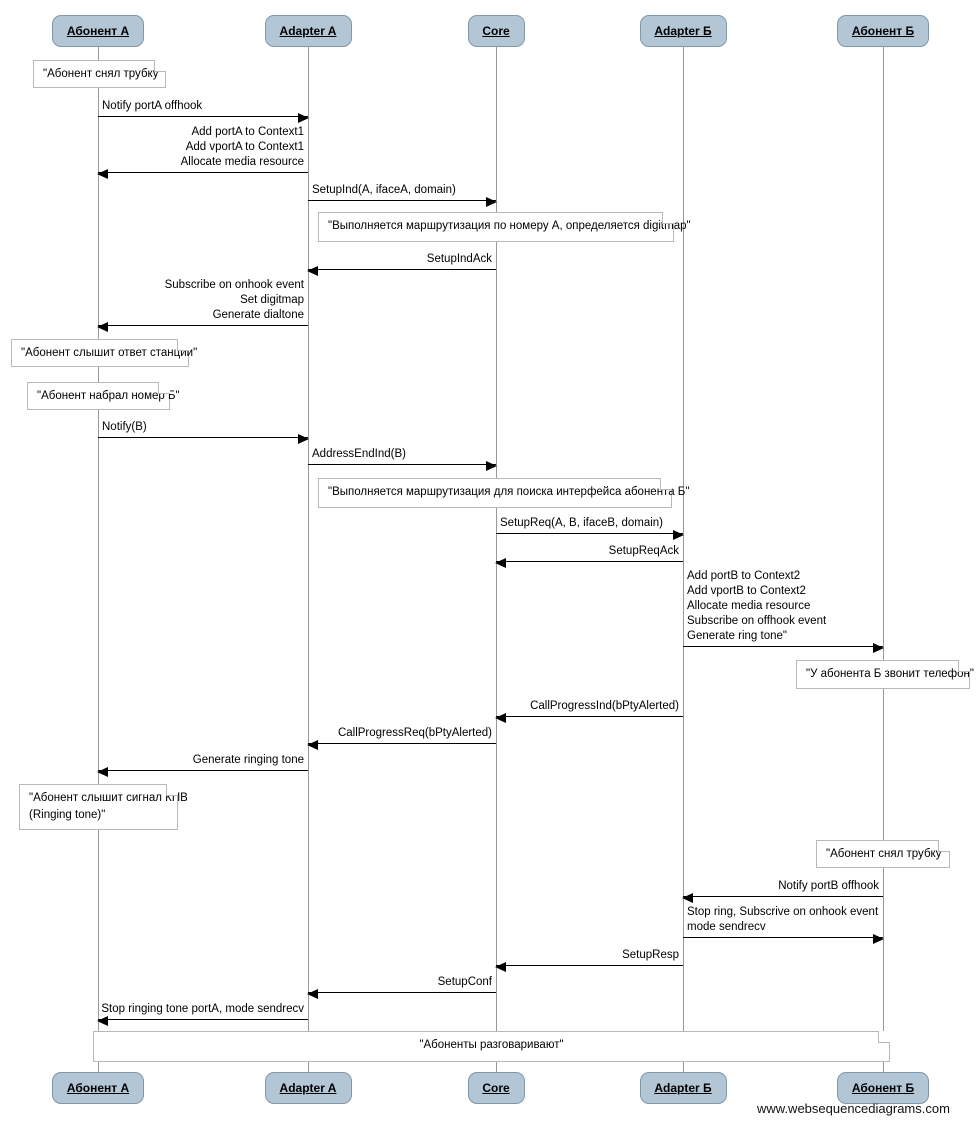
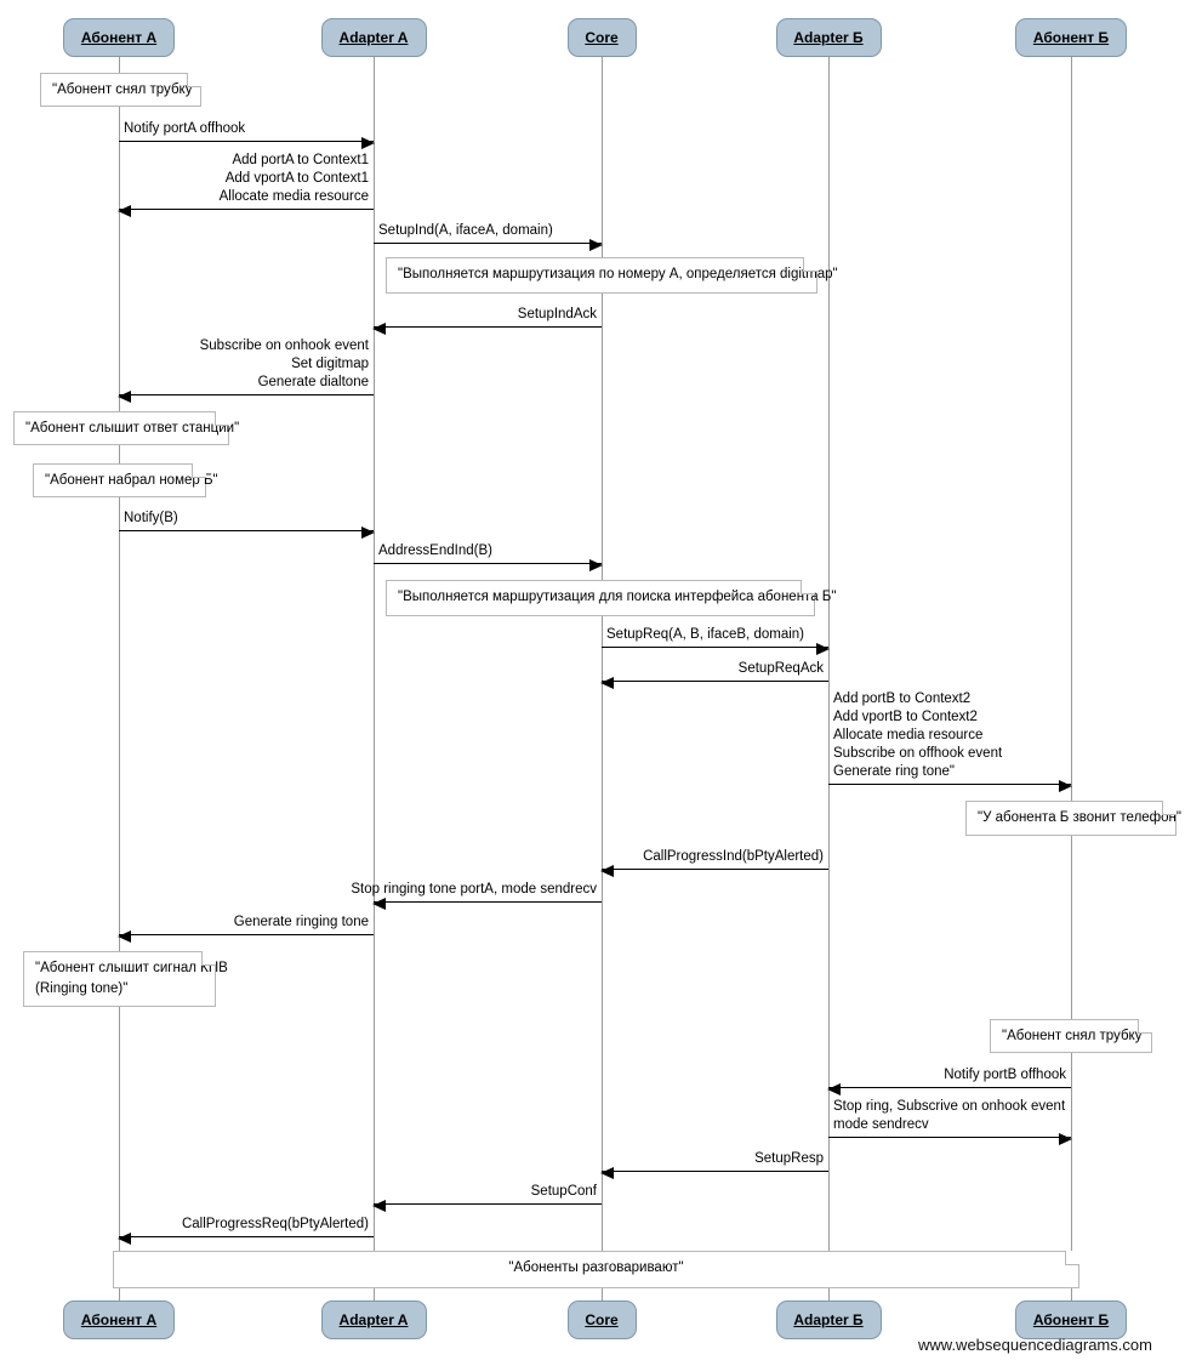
  Абонент А
  Adapter A
  Core
  Adapter Б
  Абонент Б
  Notify portA offhook
  Add portA to Context1
  Add vportA to Context1
  Allocate media resource
  SetupInd(A, ifaceA, domain)
  SetupIndAck
  Subscribe on onhook event
  Set digitmap
  Generate dialtone
  Notify(B)
  AddressEndInd(B)
  SetupReq(A, B, ifaceB, domain)
  SetupReqAck
  Add portB to Context2
  Add vportB to Context2
  Allocate media resource
  Subscribe on offhook event
  Generate ring tone"
  CallProgressInd(bPtyAlerted)
- CallProgressReq(bPtyAlerted)
+ Stop ringing tone portA, mode sendrecv
  Generate ringing tone
  Notify portB offhook
  Stop ring, Subscrive on onhook event
  mode sendrecv
  SetupResp
  SetupConf
- Stop ringing tone portA, mode sendrecv
+ CallProgressReq(bPtyAlerted)
  "Абонент снял трубку"
  "Выполняется маршрутизация по номеру А, определяется digitmap"
  "Абонент слышит ответ станции"
  "Абонент набрал номер Б"
  "Выполняется маршрутизация для поиска интерфейса абонента Б"
  "У абонента Б звонит телефон"
  "Абонент слышит сигнал КПВ
  (Ringing tone)"
  "Абонент снял трубку"
  "Абоненты разговаривают"
  Абонент А
  Adapter A
  Core
  Adapter Б
  Абонент Б
  www.websequencediagrams.com
